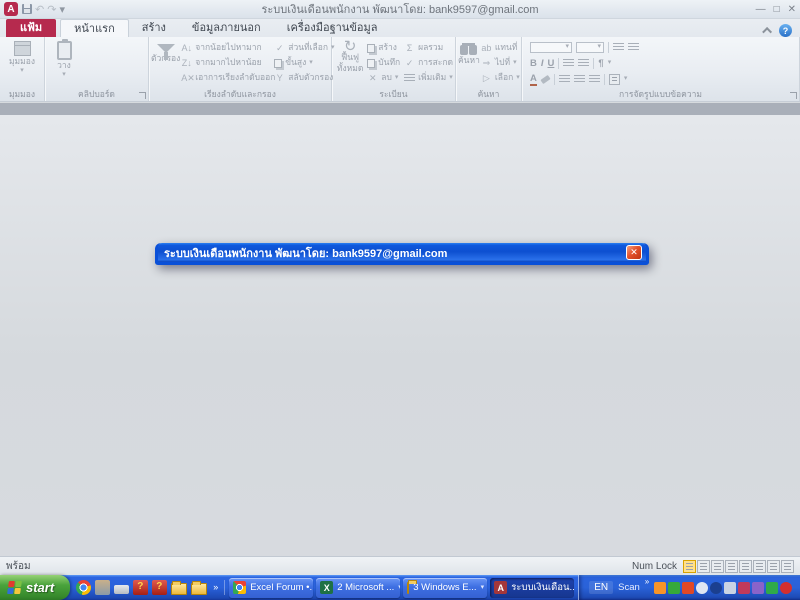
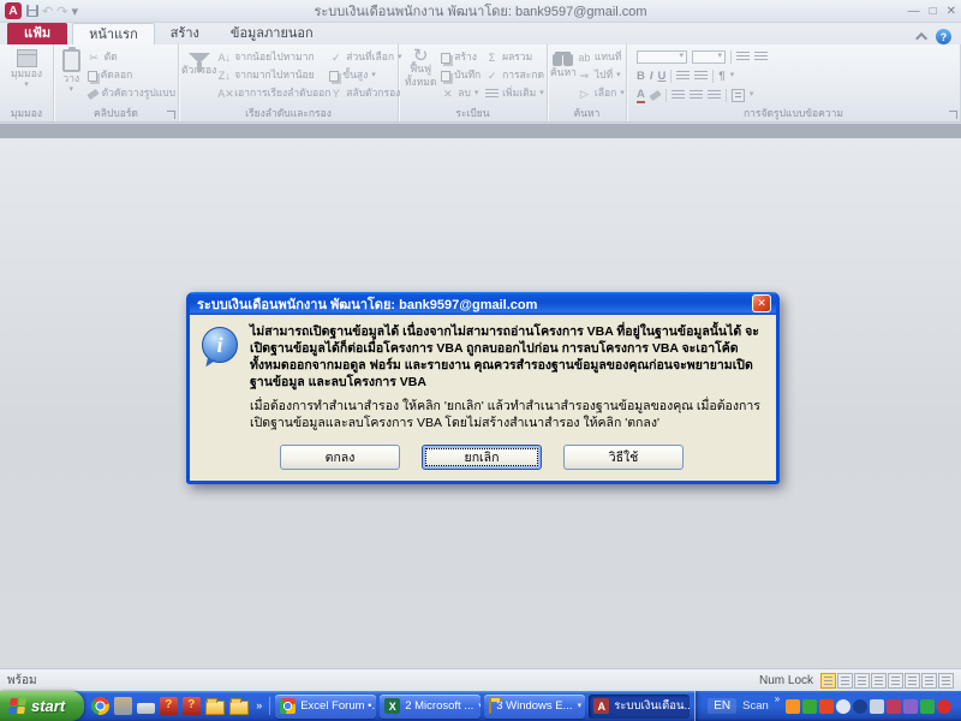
  A
  ↶
  ↷
  ▾
  ระบบเงินเดือนพนักงาน พัฒนาโดย: bank9597@gmail.com
  —
  □
  ✕
  แฟ้ม
  หน้าแรก
  สร้าง
  ข้อมูลภายนอก
- เครื่องมือฐานข้อมูล
  ?
  มุมมอง
  มุมมอง
  วาง
+ ✂
+ ตัด
+ คัดลอก
+ ตัวคัดวางรูปแบบ
  คลิปบอร์ด
  ตัวรอง
  A↓
  จากน้อยไปหามาก
  Z↓
  จากมากไปหาน้อย
  A✕
  เอาการเรียงลำดับออก
  ✓
  ส่วนที่เลือก
  ขั้นสูง
  Y
  สลับตัวกรอง
  เรียงลำดับและกรอง
  ↻
  ฟื้นฟู
  ทั้งหมด
  สร้าง
  บันทึก
  ✕
  ลบ
  Σ
  ผลรวม
  ✓
  การสะกด
  เพิ่มเติม
  ระเบียน
  ค้นหา
  ab
  แทนที่
  ⇒
  ไปที่
  ▷
  เลือก
  ค้นหา
  B
  I
  U
  ¶
  A
  การจัดรูปแบบข้อความ
  ระบบเงินเดือนพนักงาน พัฒนาโดย: bank9597@gmail.com
  ✕
+ i
+ ไม่สามารถเปิดฐานข้อมูลได้ เนื่องจากไม่สามารถอ่านโครงการ VBA ที่อยู่ในฐานข้อมูลนั้นได้ จะเปิดฐานข้อมูลได้ก็ต่อเมื่อโครงการ VBA ถูกลบออกไปก่อน การลบโครงการ VBA จะเอาโค้ดทั้งหมดออกจากมอดูล ฟอร์ม และรายงาน คุณควรสำรองฐานข้อมูลของคุณก่อนจะพยายามเปิดฐานข้อมูล และลบโครงการ VBA
+ เมื่อต้องการทำสำเนาสำรอง ให้คลิก 'ยกเลิก' แล้วทำสำเนาสำรองฐานข้อมูลของคุณ เมื่อต้องการเปิดฐานข้อมูลและลบโครงการ VBA โดยไม่สร้างสำเนาสำรอง ให้คลิก 'ตกลง'
+ ตกลง
+ ยกเลิก
+ วิธีใช้
  พร้อม
  Num Lock
  start
  »
  Excel Forum •.
  X
  2 Microsoft ...
  3 Windows E...
  A
  ระบบเงินเดือน..
  EN
  Scan
  »
